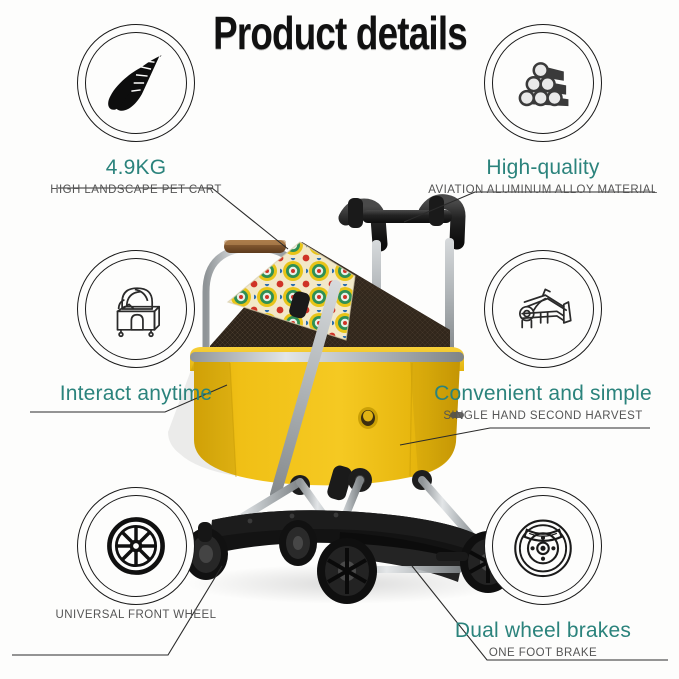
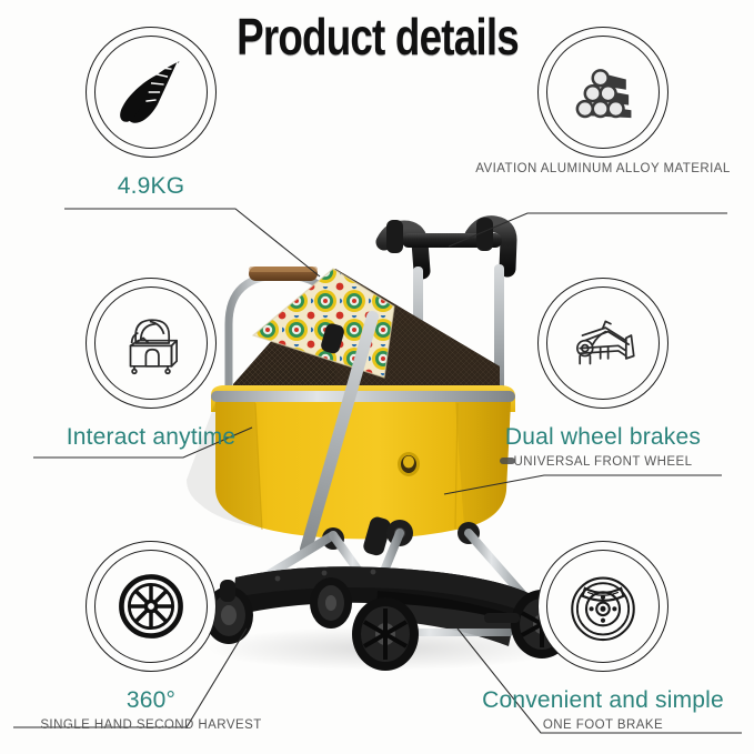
  Product details
  4.9KG
- HIGH LANDSCAPE PET CART
- High-quality
  AVIATION ALUMINUM ALLOY MATERIAL
  Interact anytime
- Convenient and simple
+ Dual wheel brakes
- SINGLE HAND SECOND HARVEST
+ UNIVERSAL FRONT WHEEL
+ 360°
- UNIVERSAL FRONT WHEEL
+ SINGLE HAND SECOND HARVEST
- Dual wheel brakes
+ Convenient and simple
  ONE FOOT BRAKE
